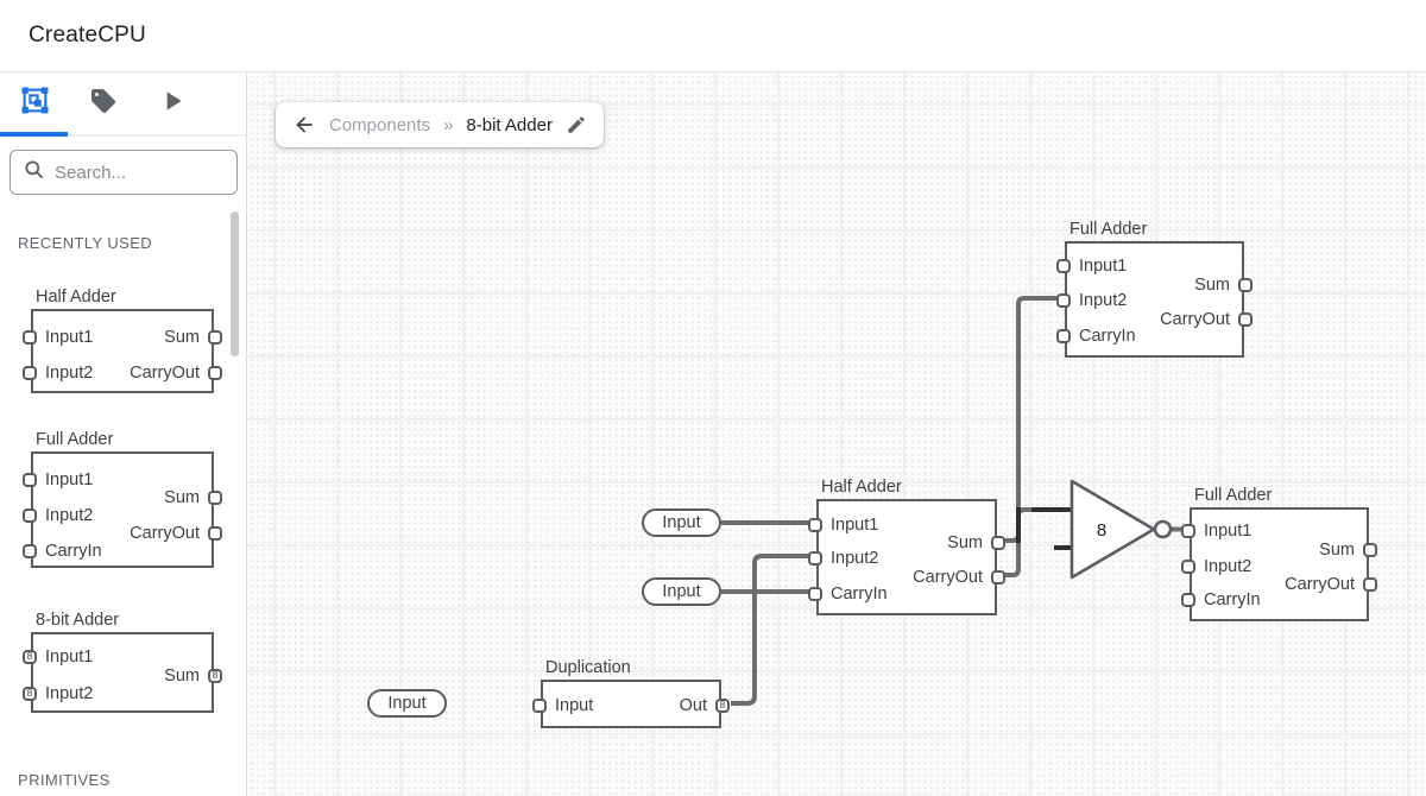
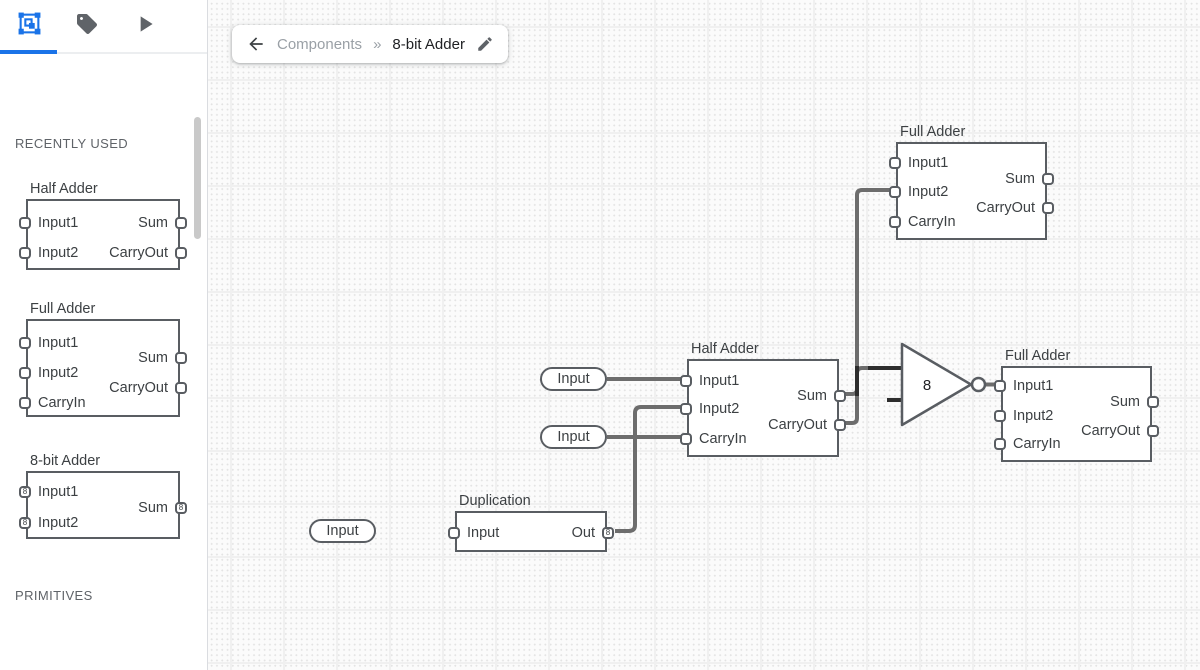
- CreateCPU
- Search...
  RECENTLY USED
  Half Adder
  Input1
  Input2
  Sum
  CarryOut
  Full Adder
  Input1
  Input2
  CarryIn
  Sum
  CarryOut
  8-bit Adder
  8
  Input1
  8
  Input2
  8
  Sum
  PRIMITIVES
  8
  Components
  »
  8-bit Adder
  Full Adder
  Input1
  Input2
  CarryIn
  Sum
  CarryOut
  Half Adder
  Input1
  Input2
  CarryIn
  Sum
  CarryOut
  Full Adder
  Input1
  Input2
  CarryIn
  Sum
  CarryOut
  Duplication
  Input
  8
  Out
  Input
  Input
  Input
